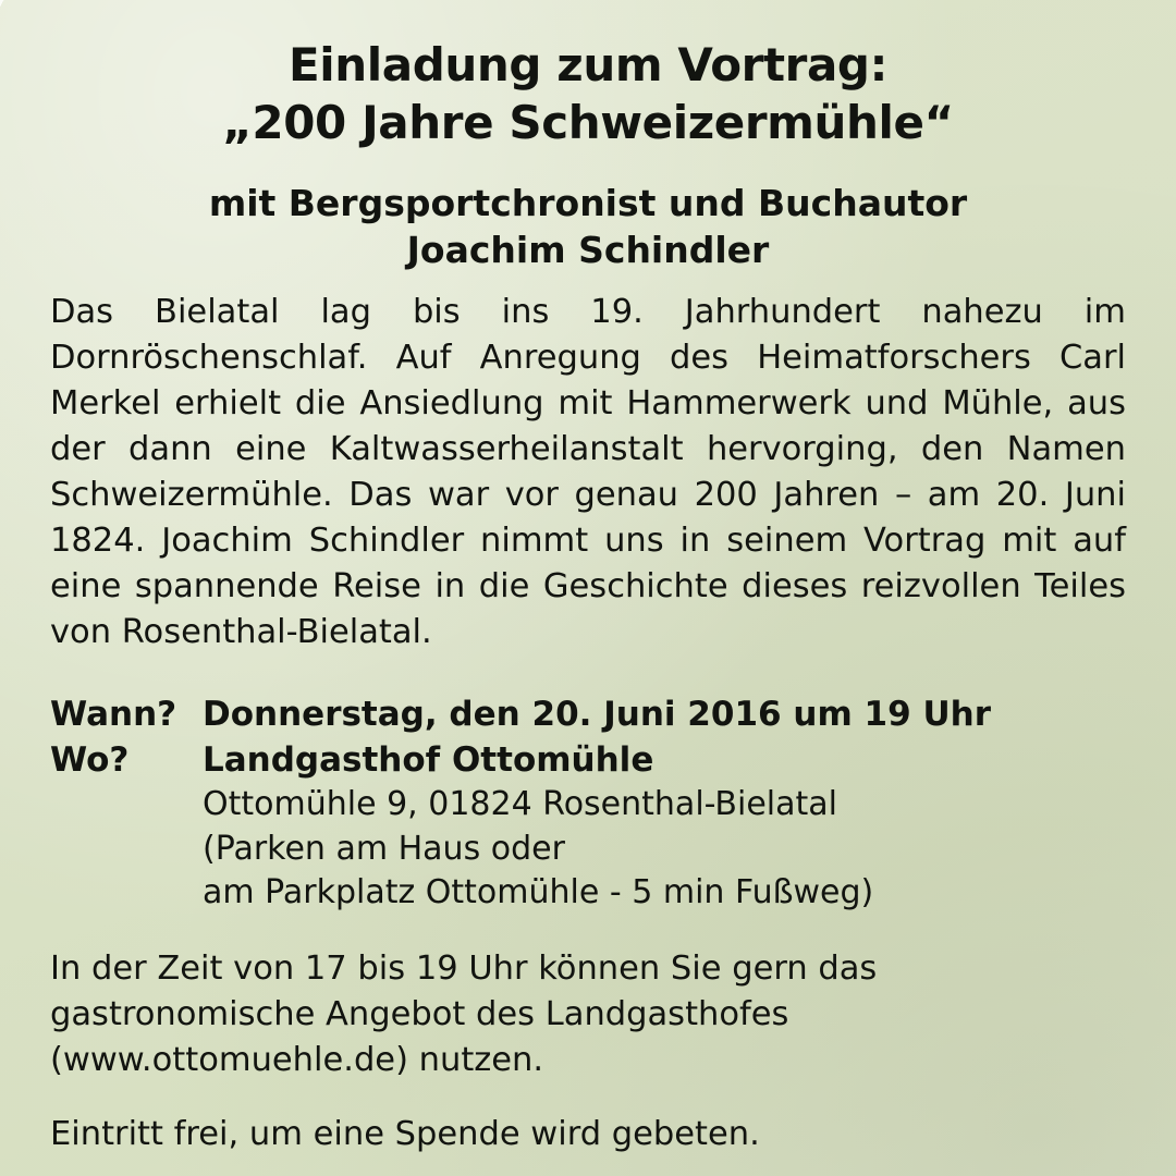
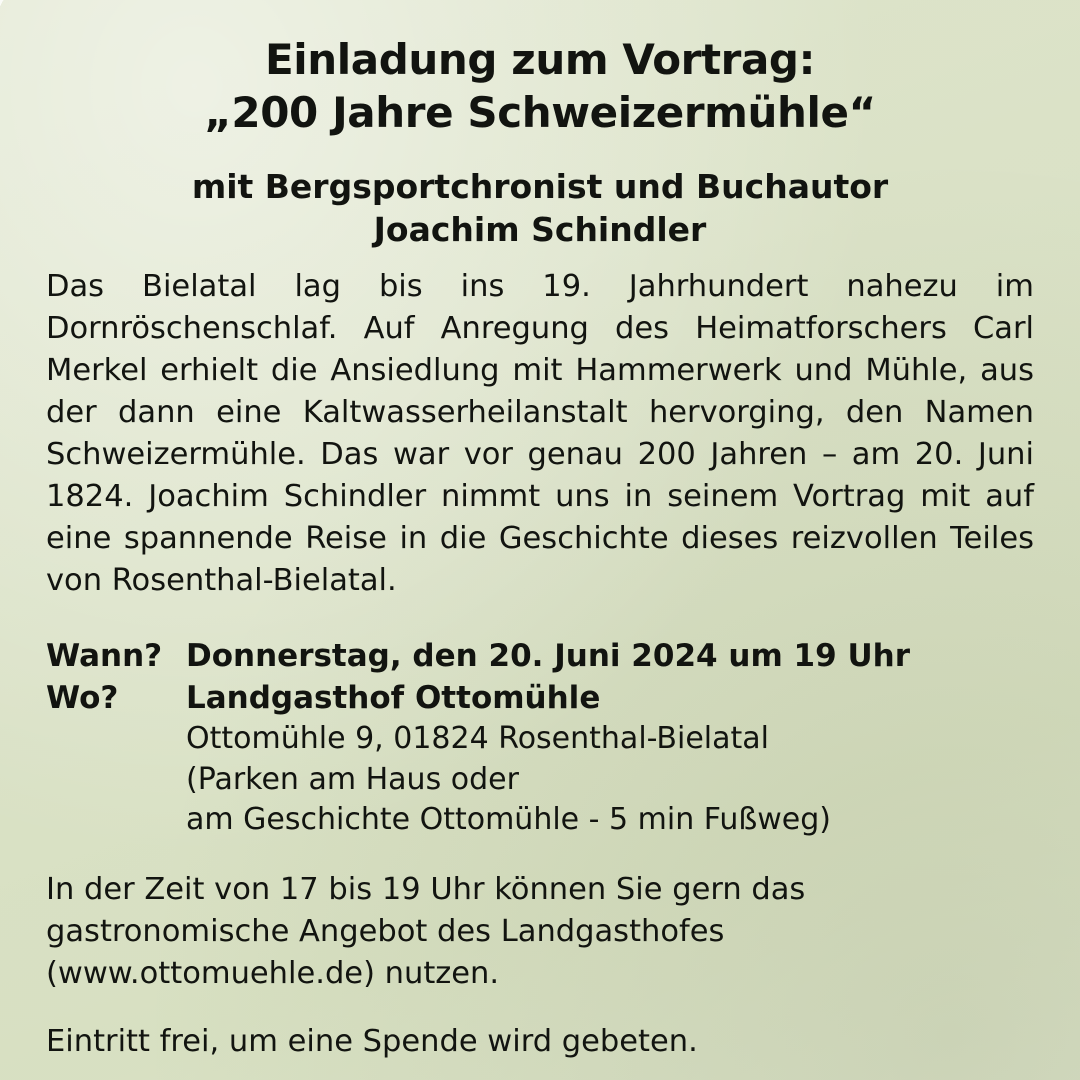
  Einladung zum Vortrag:
  „200 Jahre Schweizermühle“
  mit Bergsportchronist und Buchautor
  Joachim Schindler
  Das Bielatal lag bis ins 19. Jahrhundert nahezu im Dornröschenschlaf. Auf Anregung des Heimatforschers Carl Merkel erhielt die Ansiedlung mit Hammerwerk und Mühle, aus der dann eine Kaltwasserheilanstalt hervorging, den Namen Schweizermühle. Das war vor genau 200 Jahren – am 20. Juni 1824. Joachim Schindler nimmt uns in seinem Vortrag mit auf eine spannende Reise in die Geschichte dieses reizvollen Teiles von Rosenthal-Bielatal.
  Wann?
- Donnerstag, den 20. Juni 2016 um 19 Uhr
+ Donnerstag, den 20. Juni 2024 um 19 Uhr
  Wo?
  Landgasthof Ottomühle
  Ottomühle 9, 01824 Rosenthal-Bielatal
  (Parken am Haus oder
- am Parkplatz Ottomühle - 5 min Fußweg)
+ am Geschichte Ottomühle - 5 min Fußweg)
  In der Zeit von 17 bis 19 Uhr können Sie gern das gastronomische Angebot des Landgasthofes (www.ottomuehle.de) nutzen.
  Eintritt frei, um eine Spende wird gebeten.
